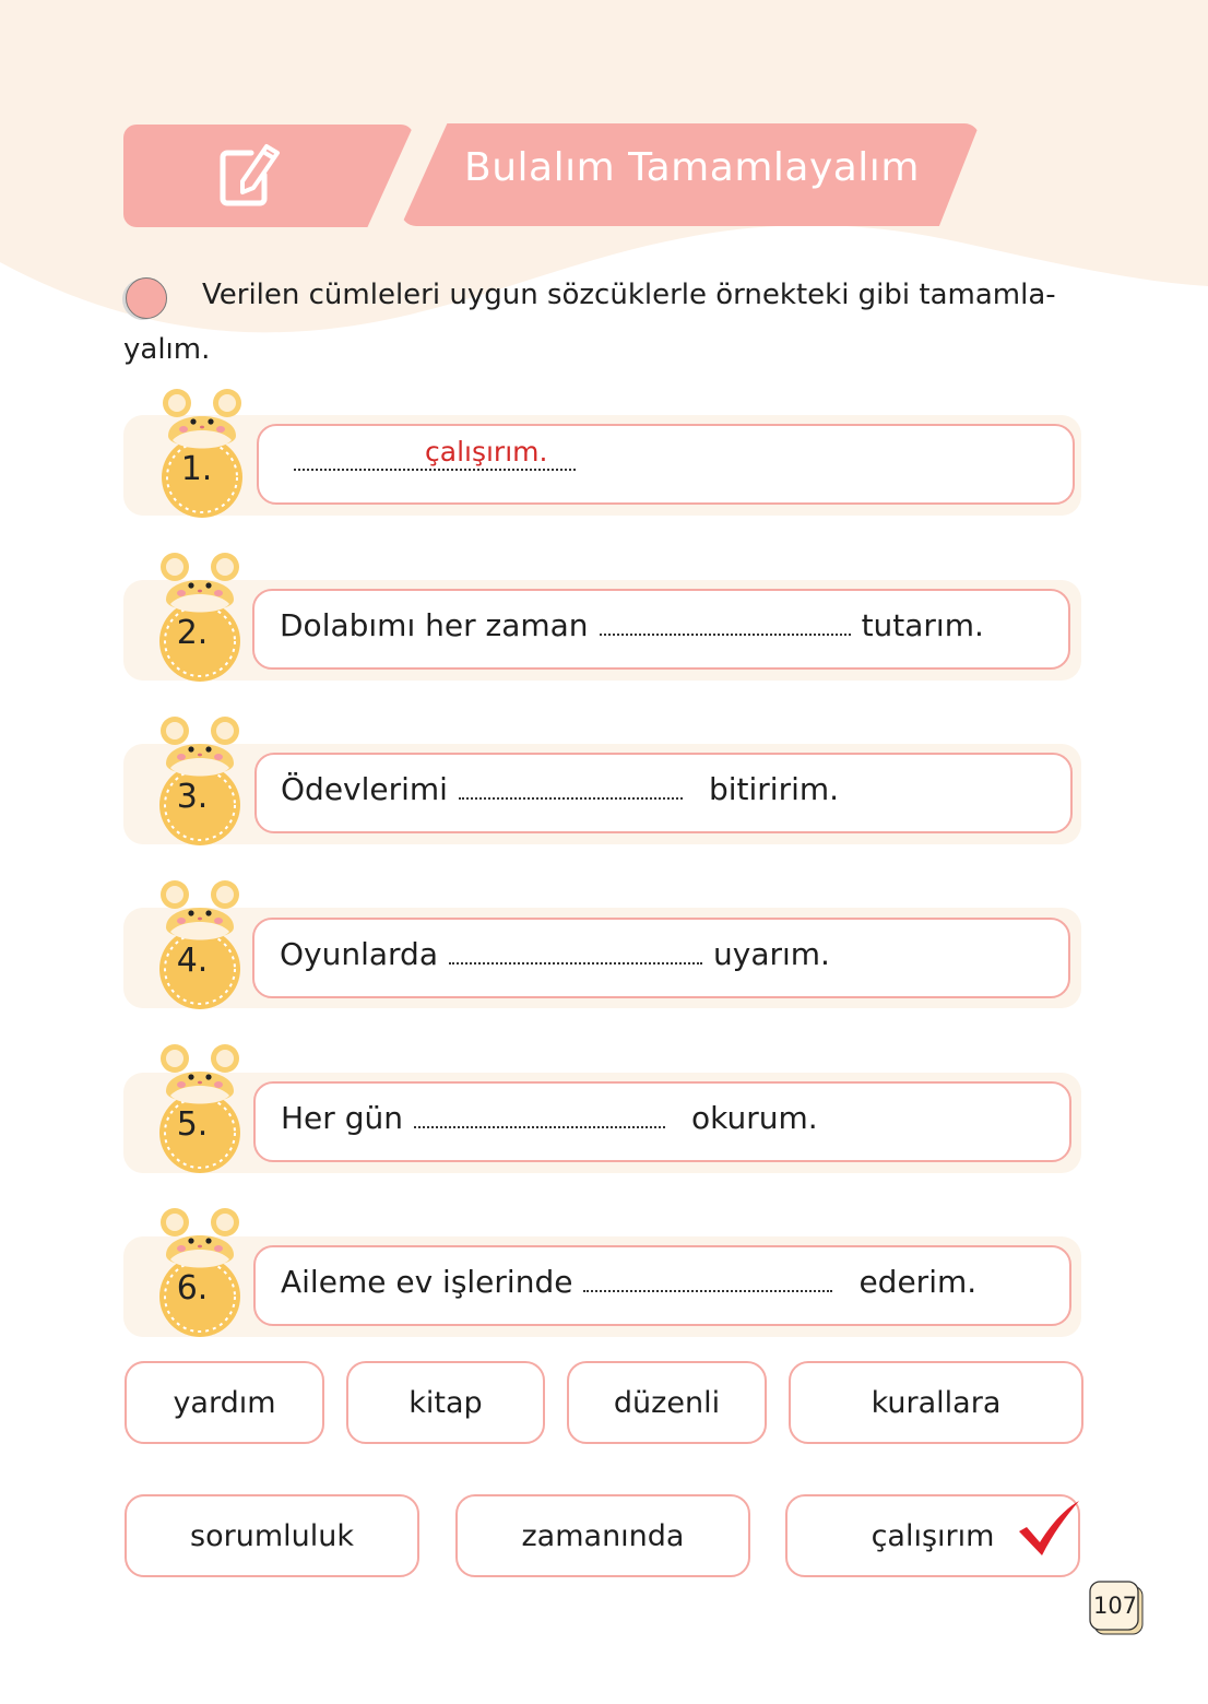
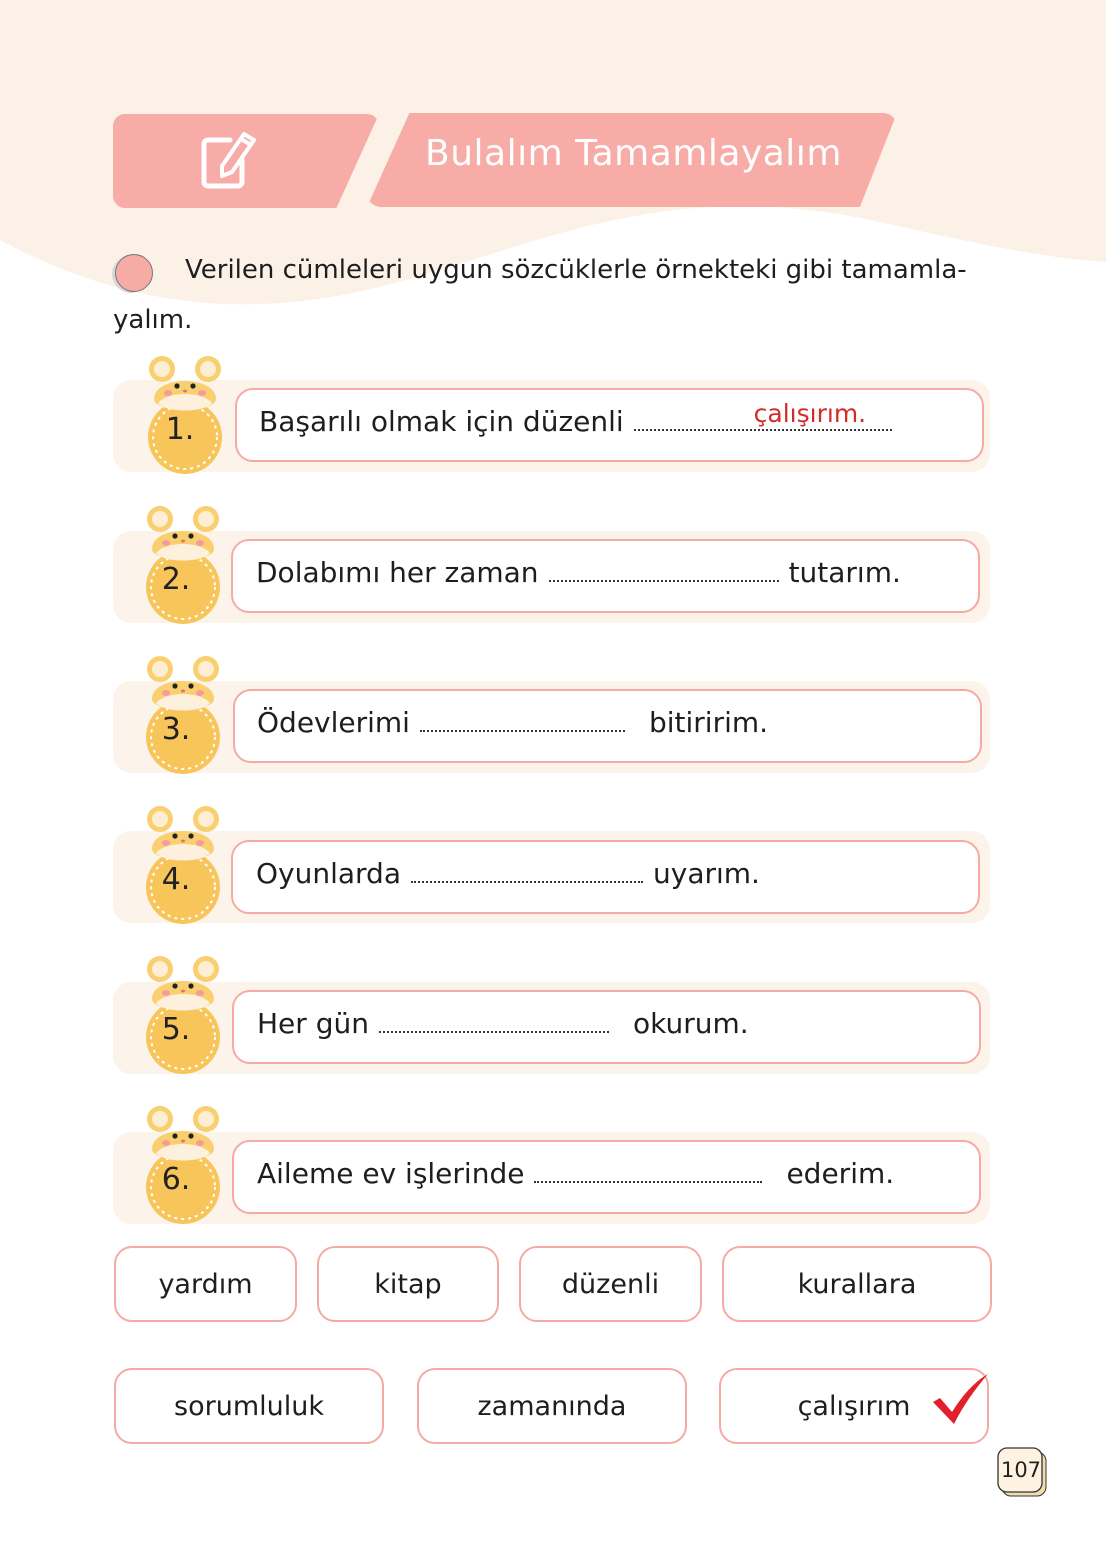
  Bulalım Tamamlayalım
  Verilen cümleleri uygun sözcüklerle örnekteki gibi tamamla-
  yalım.
  1.
+ Başarılı olmak için düzenli
  çalışırım.
  2.
  Dolabımı her zaman tutarım.
  3.
  Ödevlerimi bitiririm.
  4.
  Oyunlarda uyarım.
  5.
  Her gün okurum.
  6.
  Aileme ev işlerinde ederim.
  yardım
  kitap
  düzenli
  kurallara
  sorumluluk
  zamanında
  çalışırım
  107
